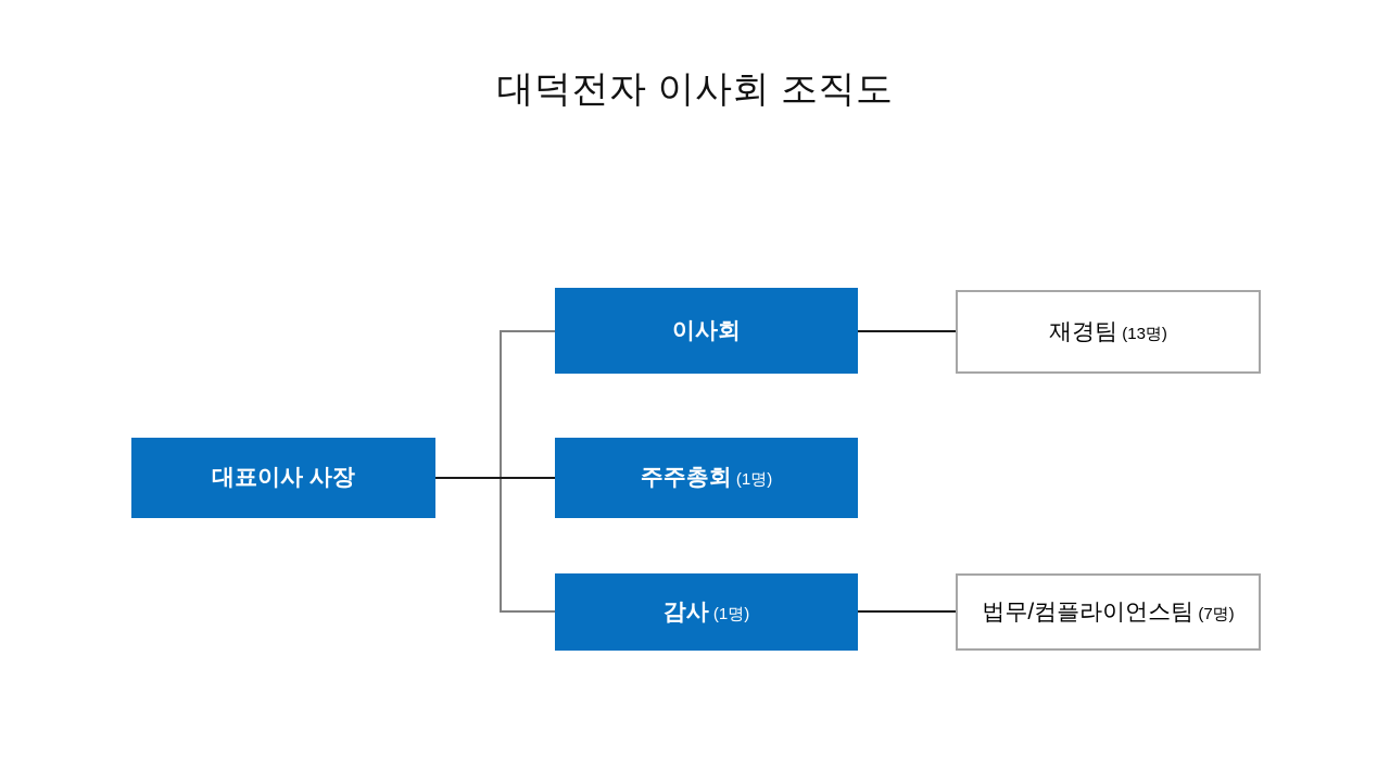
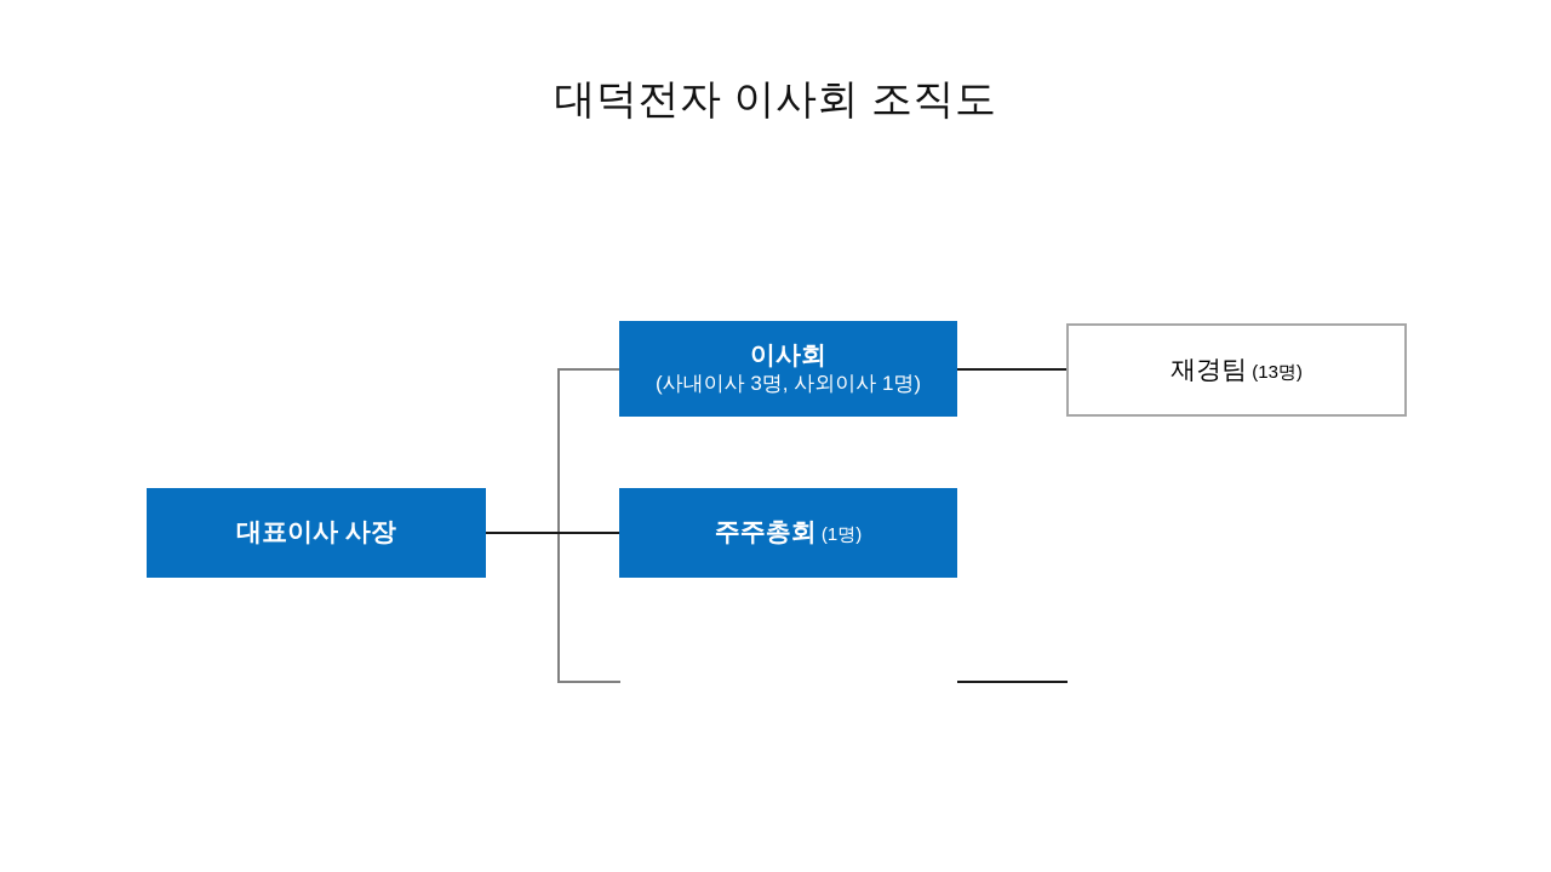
  대덕전자 이사회 조직도
  대표이사 사장
  이사회
+ (사내이사 3명, 사외이사 1명)
  주주총회 (1명)
- 감사 (1명)
  재경팀 (13명)
- 법무/컴플라이언스팀 (7명)
